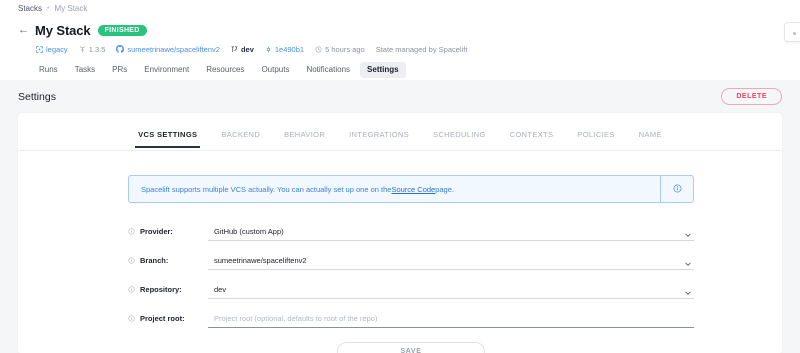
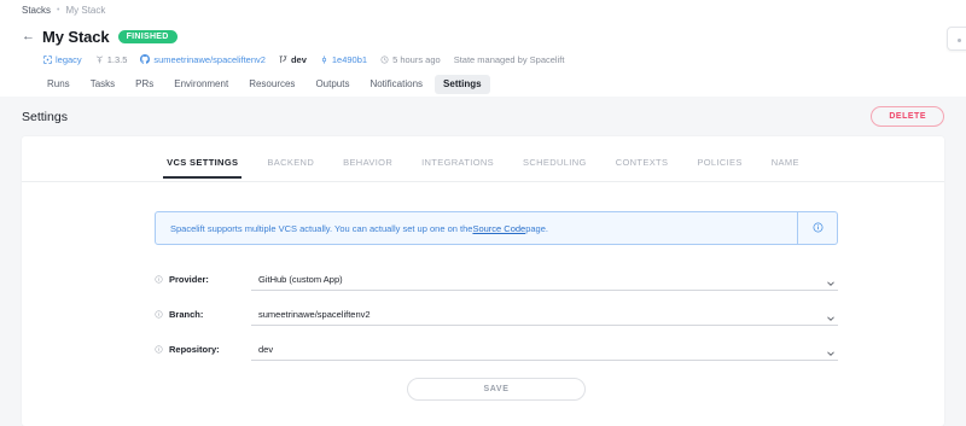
  Stacks
  My Stack
  ←
  My Stack
  legacy
  1.3.5
  sumeetrinawe/spaceliftenv2
  dev
  1e490b1
  5 hours ago
  State managed by Spacelift
  Runs
  Tasks
  PRs
  Environment
  Resources
  Outputs
  Notifications
  Settings
  Settings
  VCS SETTINGS
  BACKEND
  BEHAVIOR
  INTEGRATIONS
  SCHEDULING
  CONTEXTS
  POLICIES
  NAME
  Spacelift supports multiple VCS actually. You can actually set up one on the
  Source Code
  page.
  Provider:
  GitHub (custom App)
  Branch:
  sumeetrinawe/spaceliftenv2
  Repository:
  dev
- Project root:
- Project root (optional, defaults to root of the repo)
